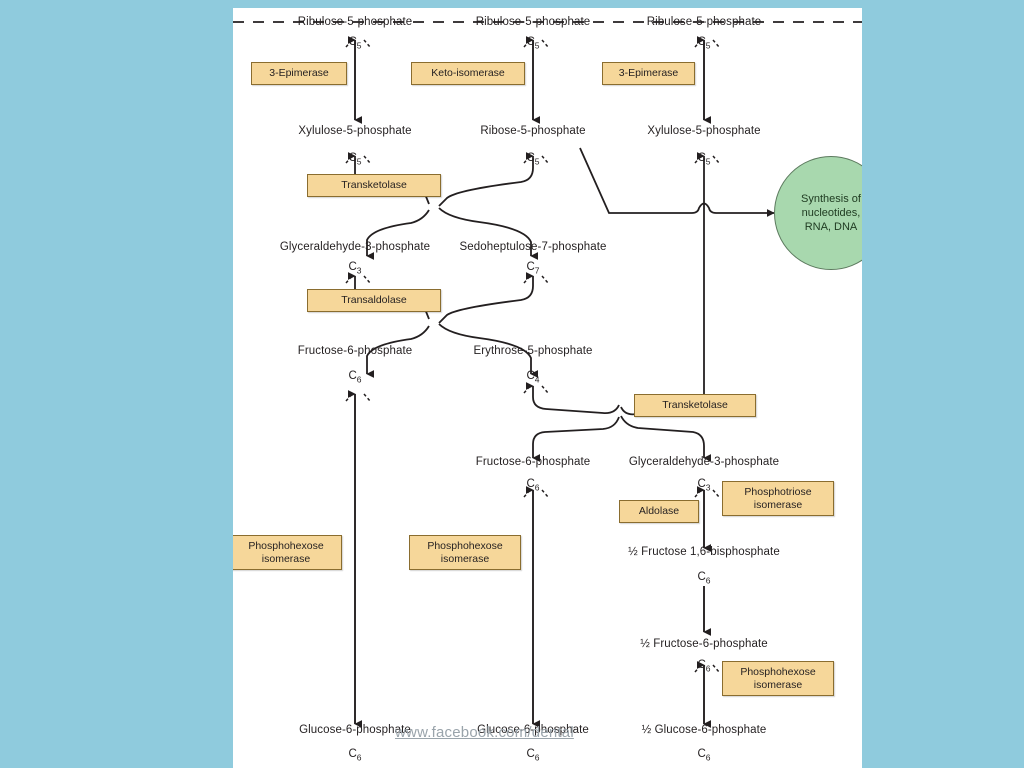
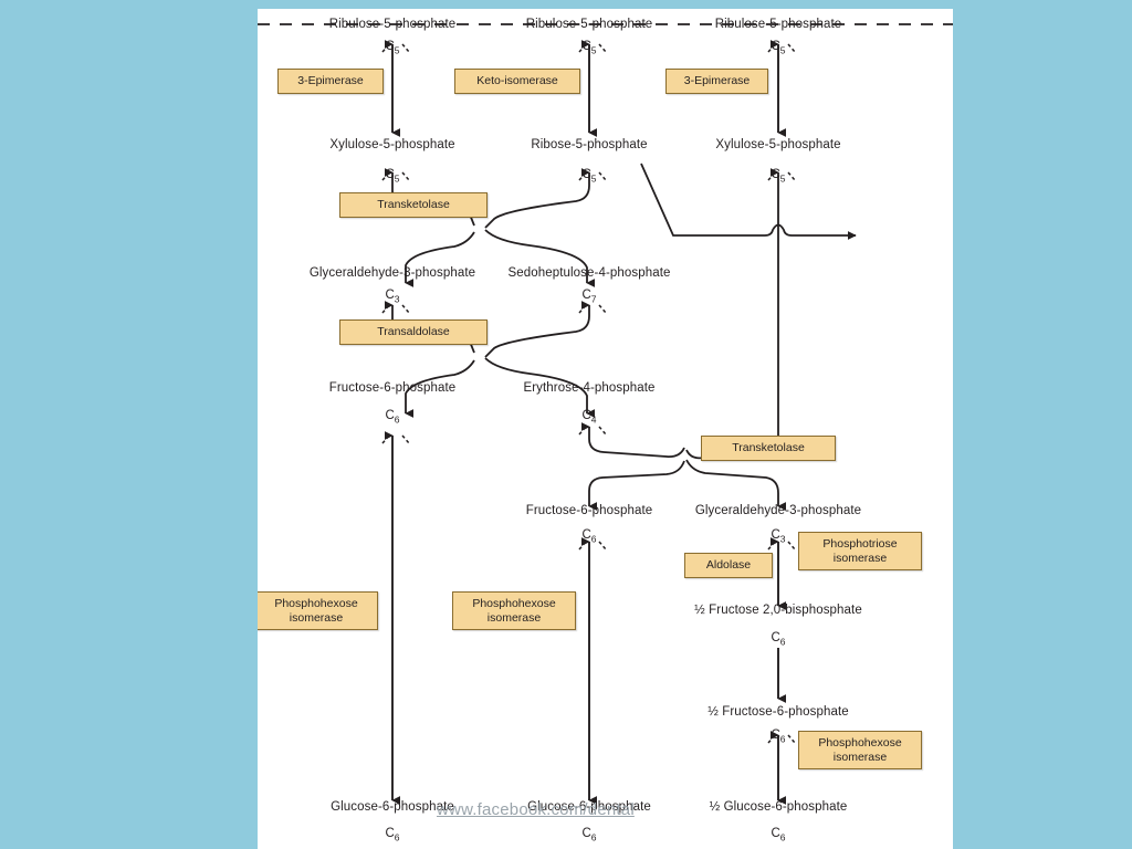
  Ribulose-5-phosphate
  C5
  Ribulose-5-phosphate
  C5
  Ribulose-5-phosphate
  C5
  Xylulose-5-phosphate
  C5
  Ribose-5-phosphate
  C5
  Xylulose-5-phosphate
  C5
  Glyceraldehyde-3-phosphate
  C3
- Sedoheptulose-7-phosphate
+ Sedoheptulose-4-phosphate
  C7
  Fructose-6-phosphate
  C6
- Erythrose-5-phosphate
+ Erythrose-4-phosphate
  C4
  Fructose-6-phosphate
  C6
  Glyceraldehyde-3-phosphate
  C3
- ½ Fructose 1,6-bisphosphate
+ ½ Fructose 2,0-bisphosphate
  C6
  ½ Fructose-6-phosphate
  C6
  Glucose-6-phosphate
  C6
  Glucose-6-phosphate
  C6
  ½ Glucose-6-phosphate
  C6
  3-Epimerase
  Keto-isomerase
  3-Epimerase
  Transketolase
  Transaldolase
  Transketolase
  Aldolase
  Phosphotriose
  isomerase
  Phosphohexose
  isomerase
  Phosphohexose
  isomerase
  Phosphohexose
  isomerase
- Synthesis of
- nucleotides,
- RNA, DNA
  www.facebook.com/dental
